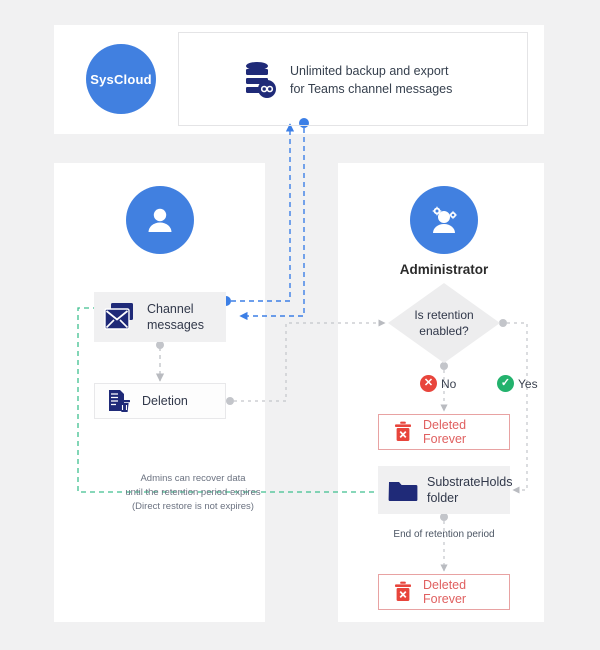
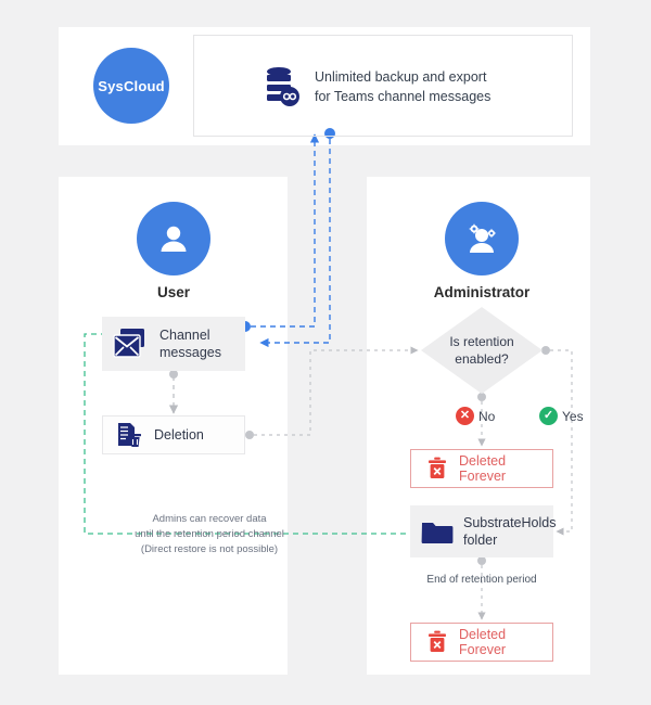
  SysCloud
  Unlimited backup and export
  for Teams channel messages
+ User
  Administrator
  Channel
  messages
  Deletion
  Is retention
  enabled?
  ✕
  No
  ✓
  Yes
  Deleted Forever
  SubstrateHolds
  folder
  End of retention period
  Deleted Forever
  Admins can recover data
- until the retention period expires
+ until the retention period channel
- (Direct restore is not expires)
+ (Direct restore is not possible)
